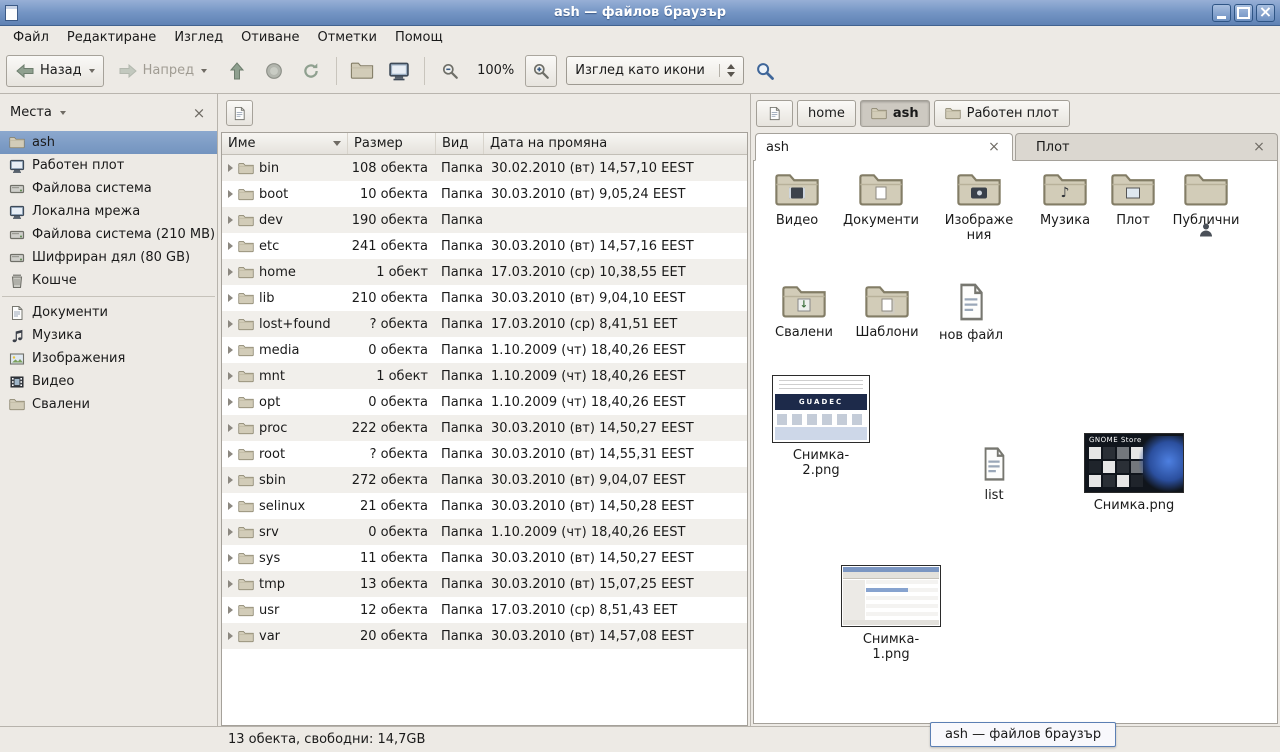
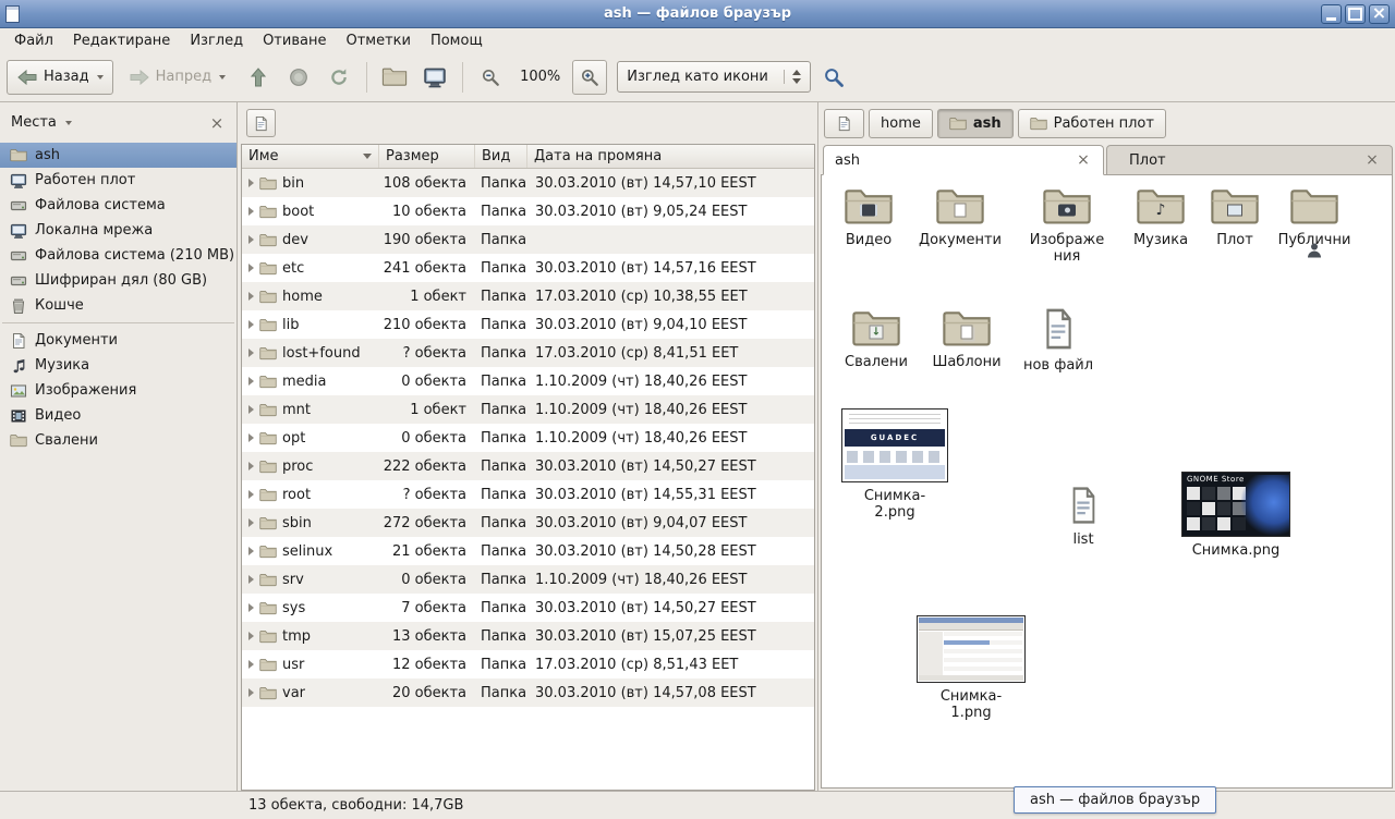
  ash — файлов браузър
  Файл
  Редактиране
  Изглед
  Отиване
  Отметки
  Помощ
  Назад
  Напред
  100%
  Изглед като икони
  Места
  ash
  Работен плот
  Файлова система
  Локална мрежа
  Файлова система (210 MB)
  Шифриран дял (80 GB)
  Кошче
  Документи
  Музика
  Изображения
  Видео
  Свалени
  Име
  Размер
  Вид
  Дата на промяна
  bin
  108 обекта
  Папка
- 30.02.2010 (вт) 14,57,10 EEST
+ 30.03.2010 (вт) 14,57,10 EEST
  boot
  10 обекта
  Папка
  30.03.2010 (вт) 9,05,24 EEST
  dev
  190 обекта
  Папка
  etc
  241 обекта
  Папка
  30.03.2010 (вт) 14,57,16 EEST
  home
  1 обект
  Папка
  17.03.2010 (ср) 10,38,55 EET
  lib
  210 обекта
  Папка
  30.03.2010 (вт) 9,04,10 EEST
  lost+found
  ? обекта
  Папка
  17.03.2010 (ср) 8,41,51 EET
  media
  0 обекта
  Папка
  1.10.2009 (чт) 18,40,26 EEST
  mnt
  1 обект
  Папка
  1.10.2009 (чт) 18,40,26 EEST
  opt
  0 обекта
  Папка
  1.10.2009 (чт) 18,40,26 EEST
  proc
  222 обекта
  Папка
  30.03.2010 (вт) 14,50,27 EEST
  root
  ? обекта
  Папка
  30.03.2010 (вт) 14,55,31 EEST
  sbin
  272 обекта
  Папка
  30.03.2010 (вт) 9,04,07 EEST
  selinux
  21 обекта
  Папка
  30.03.2010 (вт) 14,50,28 EEST
  srv
  0 обекта
  Папка
  1.10.2009 (чт) 18,40,26 EEST
  sys
- 11 обекта
+ 7 обекта
  Папка
  30.03.2010 (вт) 14,50,27 EEST
  tmp
  13 обекта
  Папка
  30.03.2010 (вт) 15,07,25 EEST
  usr
  12 обекта
  Папка
  17.03.2010 (ср) 8,51,43 EET
  var
  20 обекта
  Папка
  30.03.2010 (вт) 14,57,08 EEST
  home
  ash
  Работен плот
  ash
  Плот
  Видео
  Документи
  Изображения
  Музика
  Плот
  Публични
  Свалени
  Шаблони
  нов файл
  GUADEC
  Снимка-2.png
  list
  GNOME Stor
  Снимка.png
  Снимка-1.png
  13 обекта, свободни: 14,7GB
  ash — файлов браузър
